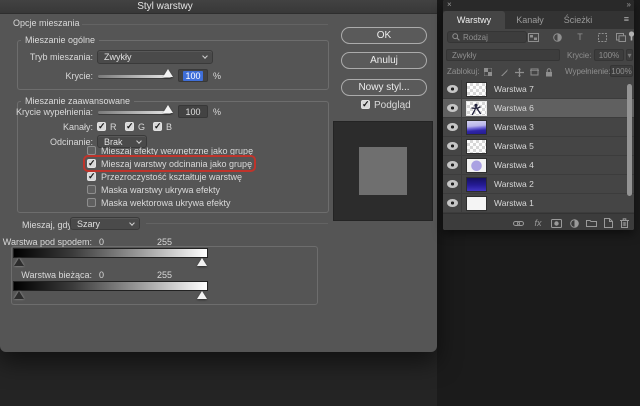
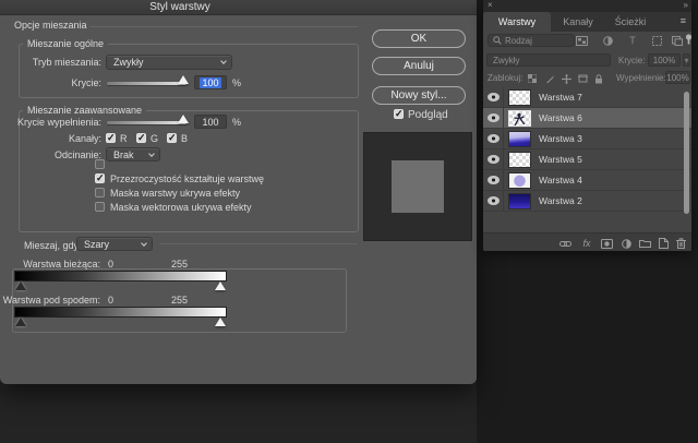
  Styl warstwy
  Opcje mieszania
  Mieszanie ogólne
  Tryb mieszania:
  Zwykły
  Krycie:
  100
  %
  Mieszanie zaawansowane
  Krycie wypełnienia:
  100
  %
  Kanały:
  R
  G
  B
  Odcinanie:
  Brak
- Mieszaj efekty wewnętrzne jako grupę
- Mieszaj warstwy odcinania jako grupę
  Przezroczystość kształtuje warstwę
  Maska warstwy ukrywa efekty
  Maska wektorowa ukrywa efekty
  Mieszaj, gd
  Szary
- Warstwa pod spodem:
+ Warstwa bieżąca:
  0
  255
- Warstwa bieżąca:
+ Warstwa pod spodem:
  0
  255
  OK
  Anuluj
  Nowy styl...
  Podgląd
  ×
  »
  Warstwy
  Kanały
  Ścieżki
  ≡
  Rodzaj
  T
  Zwykły
  Krycie:
  100%
  ▾
  Zablokuj:
  Wypełnienie
  100%
  Warstwa 7
  Warstwa 6
  Warstwa 3
  Warstwa 5
  Warstwa 4
  Warstwa 2
- Warstwa 1
  fx
